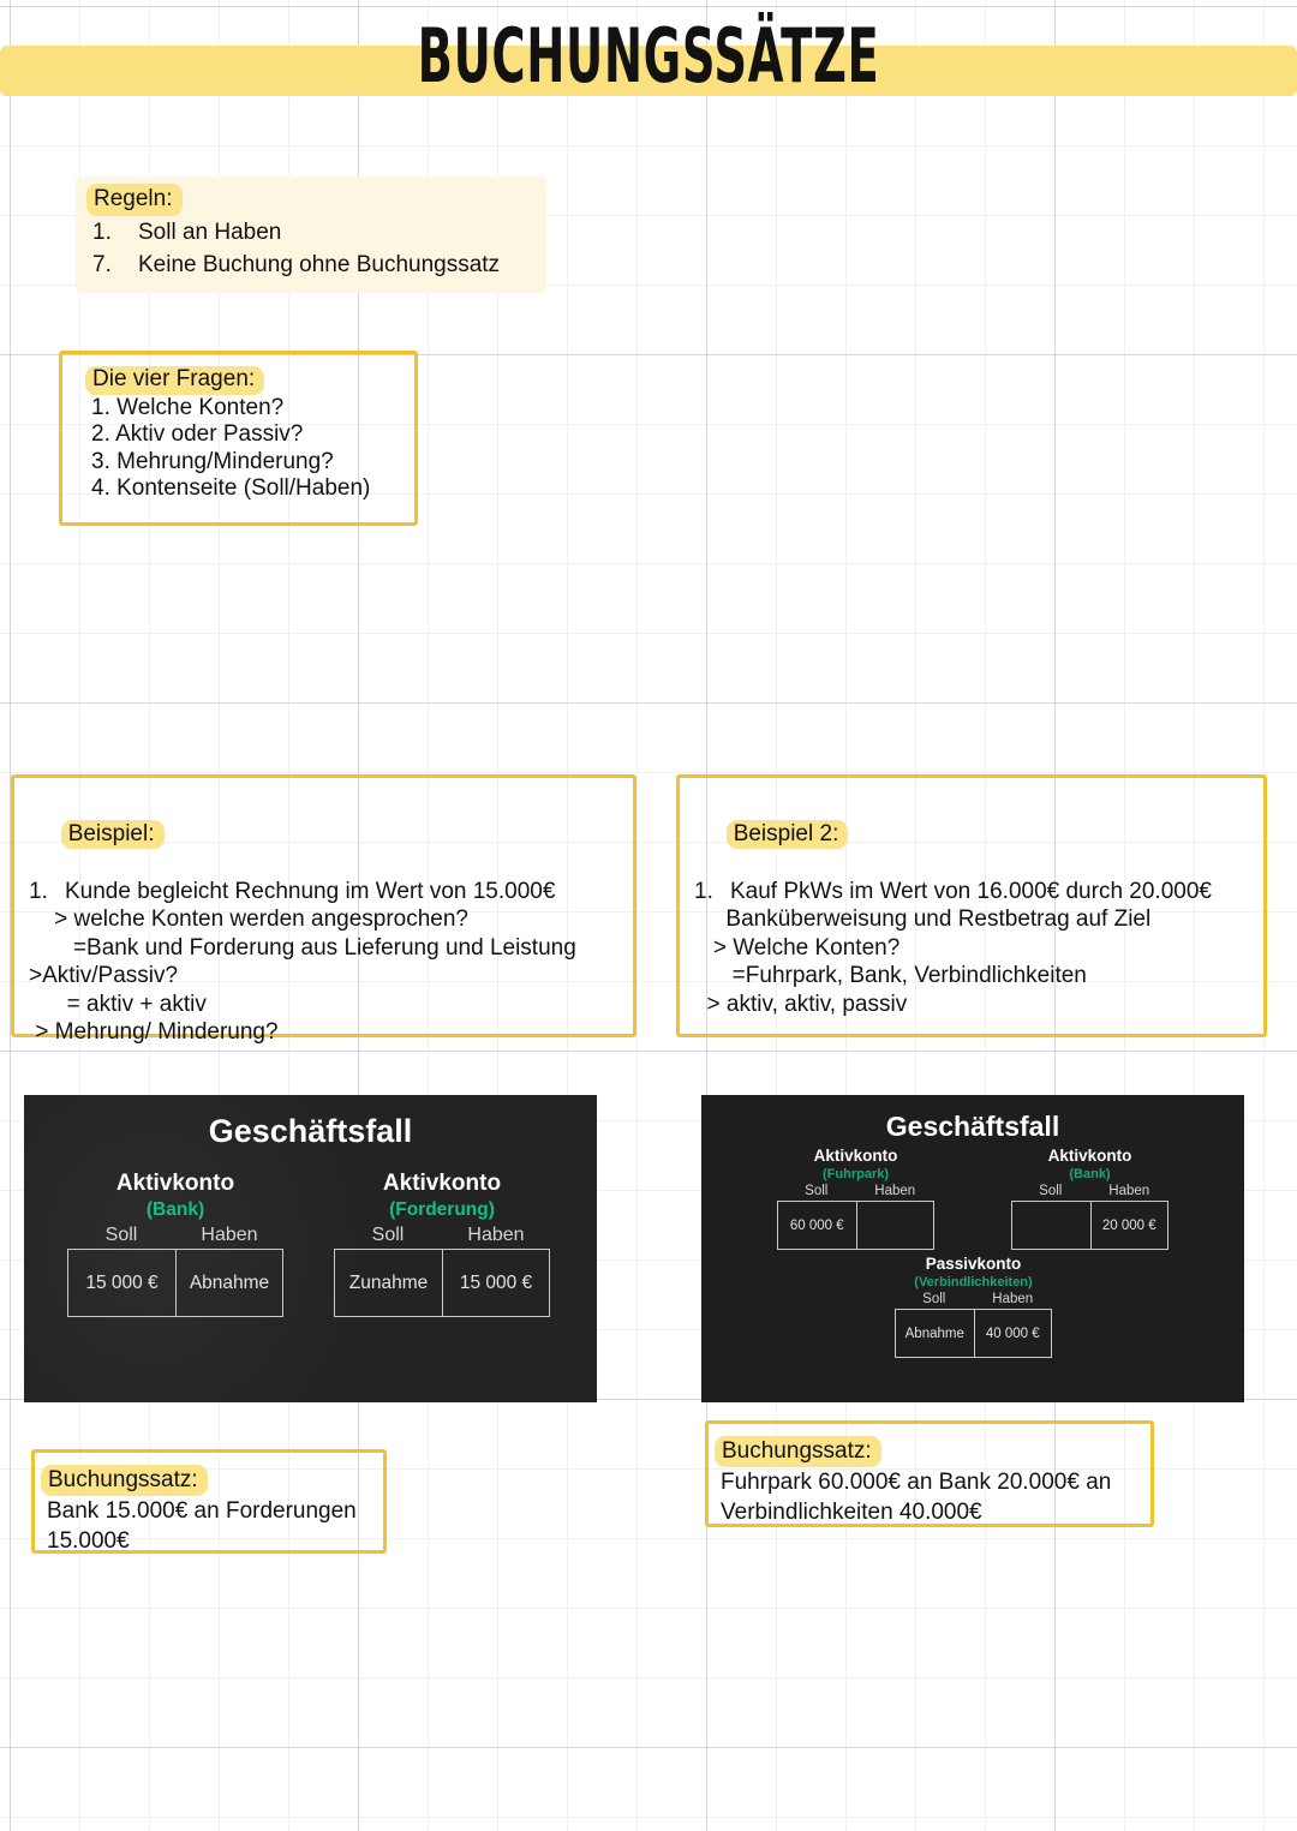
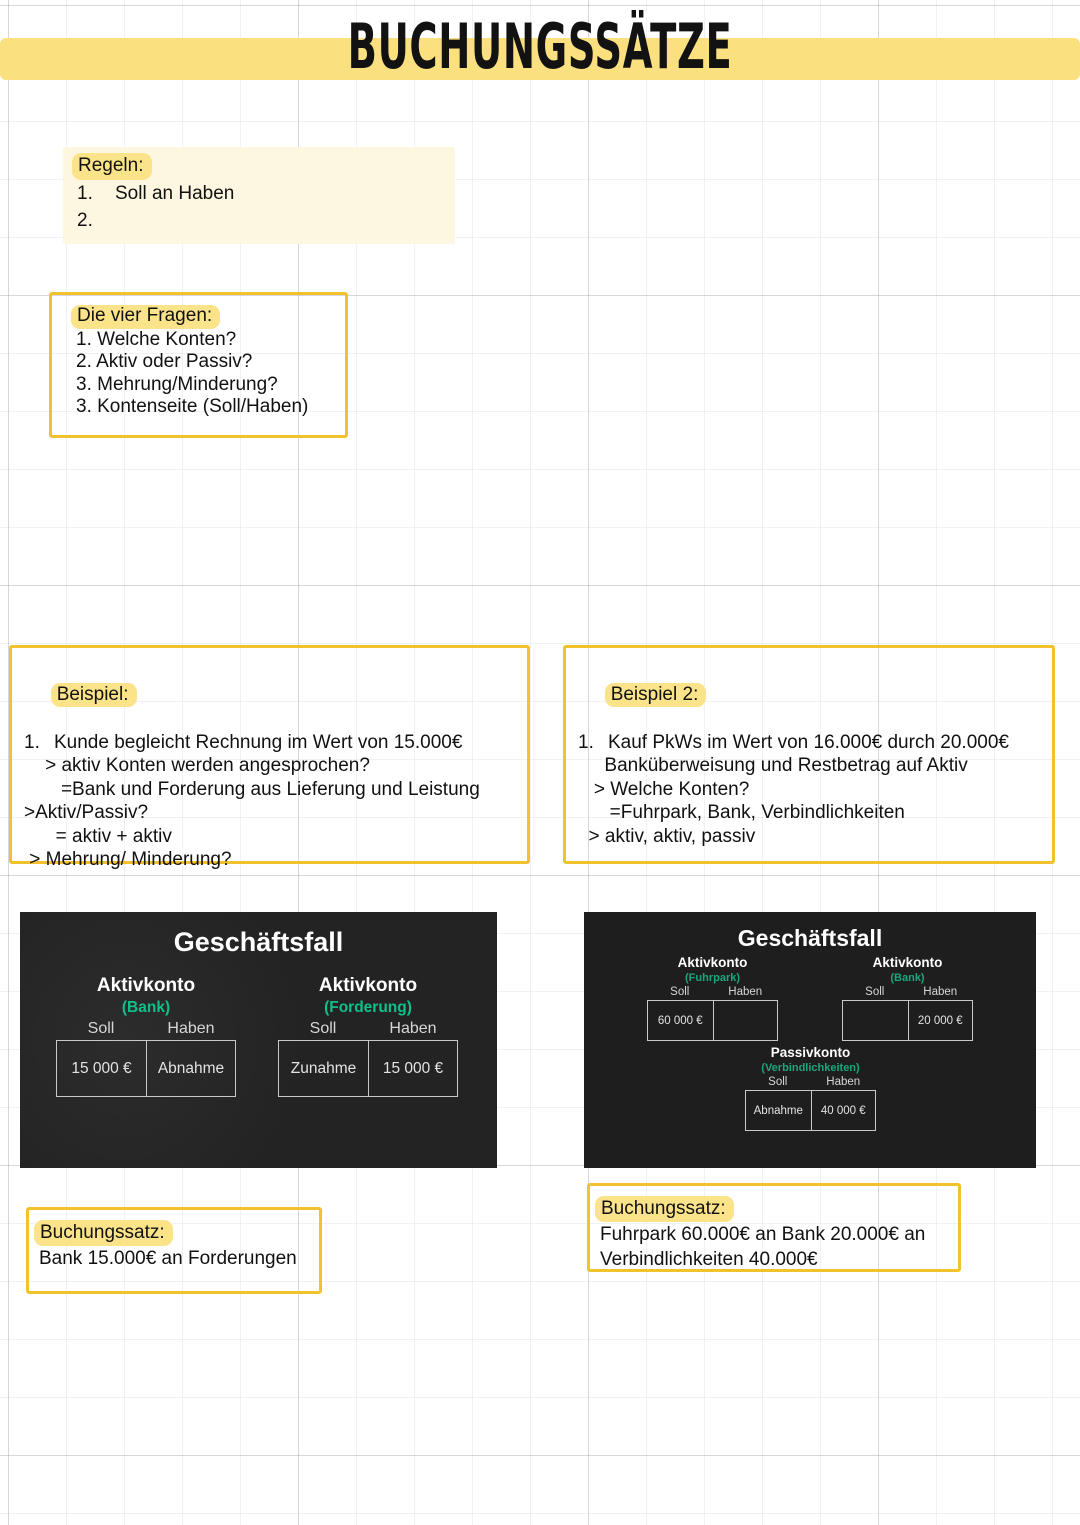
  BUCHUNGSSÄTZE
  Regeln:
  1.
  Soll an Haben
- 7.
+ 2.
- Keine Buchung ohne Buchungssatz
  Die vier Fragen:
  1. Welche Konten?
  2. Aktiv oder Passiv?
  3. Mehrung/Minderung?
- 4. Kontenseite (Soll/Haben)
+ 3. Kontenseite (Soll/Haben)
  Beispiel:
  1.
  Kunde begleicht Rechnung im Wert von 15.000€
- > welche Konten werden angesprochen?
+ > aktiv Konten werden angesprochen?
  =Bank und Forderung aus Lieferung und Leistung
  >Aktiv/Passiv?
  = aktiv + aktiv
  > Mehrung/ Minderung?
  Beispiel 2:
  1.
  Kauf PkWs im Wert von 16.000€ durch 20.000€
- Banküberweisung und Restbetrag auf Ziel
+ Banküberweisung und Restbetrag auf Aktiv
  > Welche Konten?
  =Fuhrpark, Bank, Verbindlichkeiten
  > aktiv, aktiv, passiv
  Geschäftsfall
  Aktivkonto
  (Bank)
  Soll
  Haben
  15 000 €
  Abnahme
  Aktivkonto
  (Forderung)
  Soll
  Haben
  Zunahme
  15 000 €
  Geschäftsfall
  Aktivkonto
  (Fuhrpark)
  Soll
  Haben
  60 000 €
  Aktivkonto
  (Bank)
  Soll
  Haben
  20 000 €
  Passivkonto
  (Verbindlichkeiten)
  Soll
  Haben
  Abnahme
  40 000 €
  Buchungssatz:
  Bank 15.000€ an Forderungen
- 15.000€
  Buchungssatz:
  Fuhrpark 60.000€ an Bank 20.000€ an
  Verbindlichkeiten 40.000€
